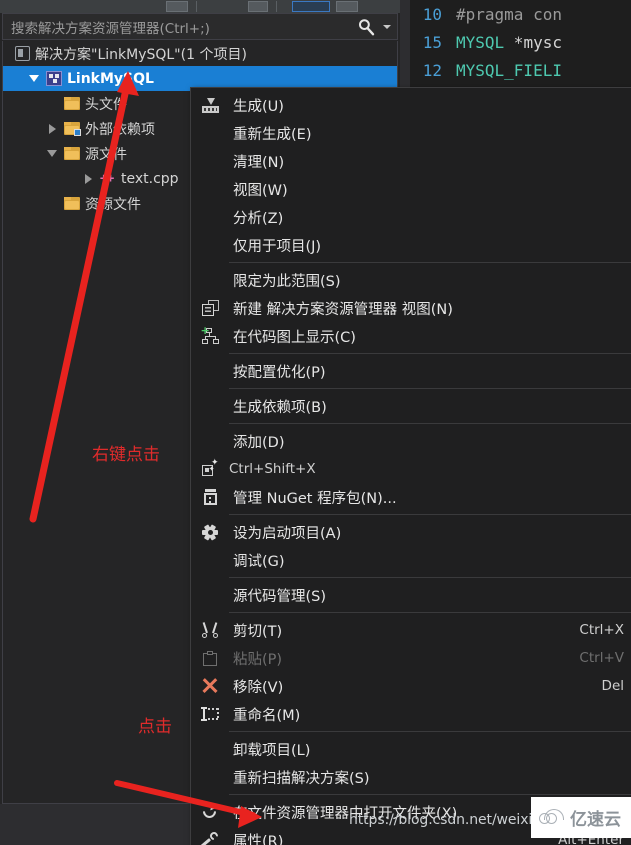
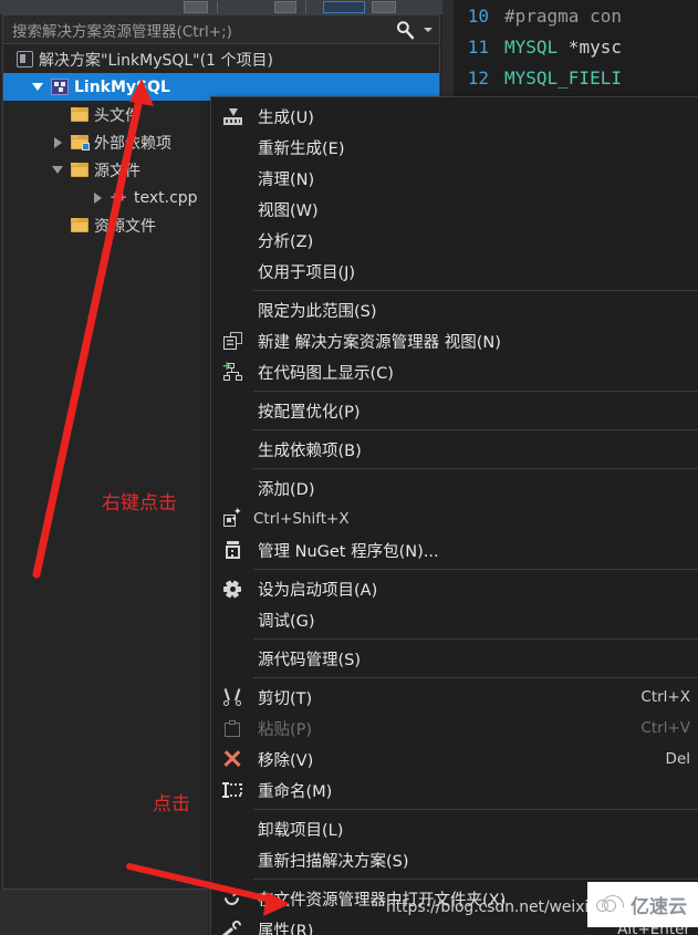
  10
  #pragma con
- 15
+ 11
  MYSQL *mysc
  12
  MYSQL_FIELI
  搜索解决方案资源管理器(Ctrl+;)
  解决方案"LinkMySQL"(1 个项目)
  LinkMyQL
  外部赖项
  源文件
  +
  text.cpp
  资源文件
  生成(U)
  重新生成(E)
  清理(N)
  视图(W)
  分析(Z)
  仅用于项目(J)
  限定为此范围(S)
  新建 解决方案资源管理器 视图(N)
  +
  在代码图上显示(C)
  按配置优化(P)
  生成依赖项(B)
  添加(D)
  ✦
  ✦
  Ctrl+Shift+X
  管理 NuGet 程序包(N)...
  设为启动项目(A)
  调试(G)
  源代码管理(S)
  剪切(T)
  Ctrl+X
  粘贴(P)
  Ctrl+V
  移除(V)
  Del
  重命名(M)
  卸载项目(L)
  重新扫描解决方案(S)
  件资源管理器中打开文件夹(X)
  属性(R)
  Alt+Enter
  右键点击
  点击
  https://blog.csdn.net/weix
  亿速云
